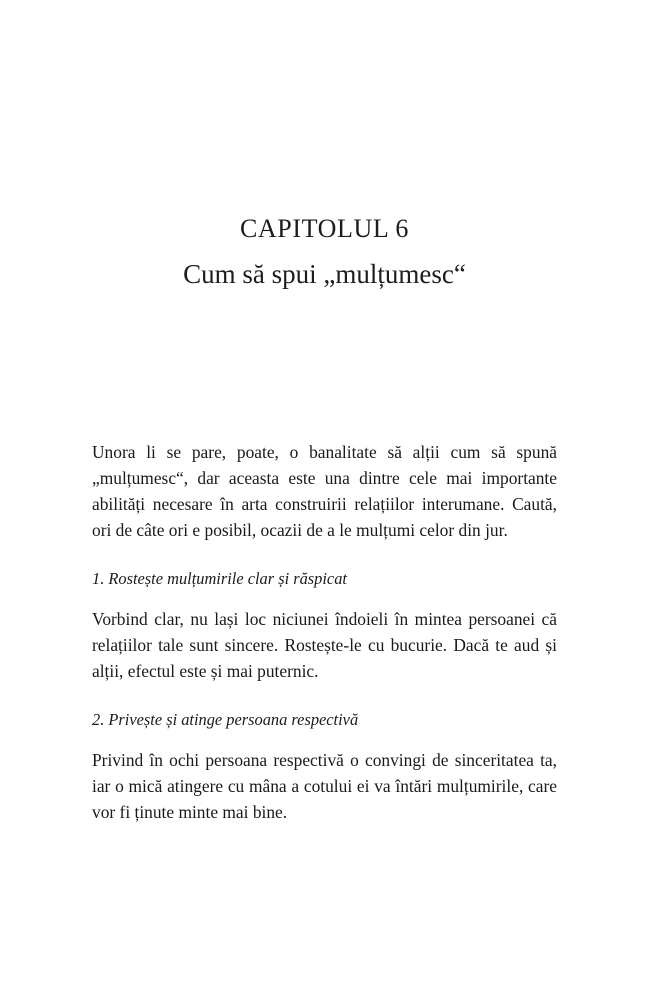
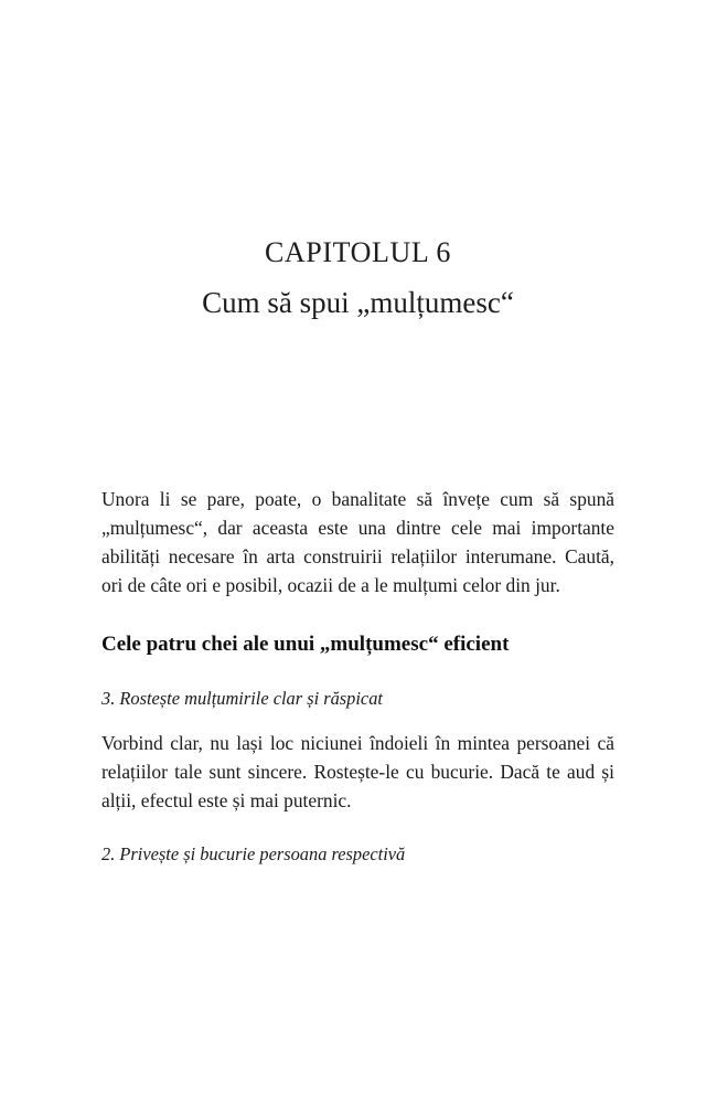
  CAPITOLUL 6
  Cum să spui „mulțumesc“
- Unora li se pare, poate, o banalitate să alții cum să spună „mulțumesc“, dar aceasta este una dintre cele mai importante abilități necesare în arta construirii relațiilor interumane. Caută, ori de câte ori e posibil, ocazii de a le mulțumi celor din jur.
+ Unora li se pare, poate, o banalitate să învețe cum să spună „mulțumesc“, dar aceasta este una dintre cele mai importante abilități necesare în arta construirii relațiilor interumane. Caută, ori de câte ori e posibil, ocazii de a le mulțumi celor din jur.
+ Cele patru chei ale unui „mulțumesc“ eficient
- 1. Rostește mulțumirile clar și răspicat
+ 3. Rostește mulțumirile clar și răspicat
  Vorbind clar, nu lași loc niciunei îndoieli în mintea persoanei că relațiilor tale sunt sincere. Rostește-le cu bucurie. Dacă te aud și alții, efectul este și mai puternic.
- 2. Privește și atinge persoana respectivă
+ 2. Privește și bucurie persoana respectivă
- Privind în ochi persoana respectivă o convingi de sinceritatea ta, iar o mică atingere cu mâna a cotului ei va întări mulțumirile, care vor fi ținute minte mai bine.
